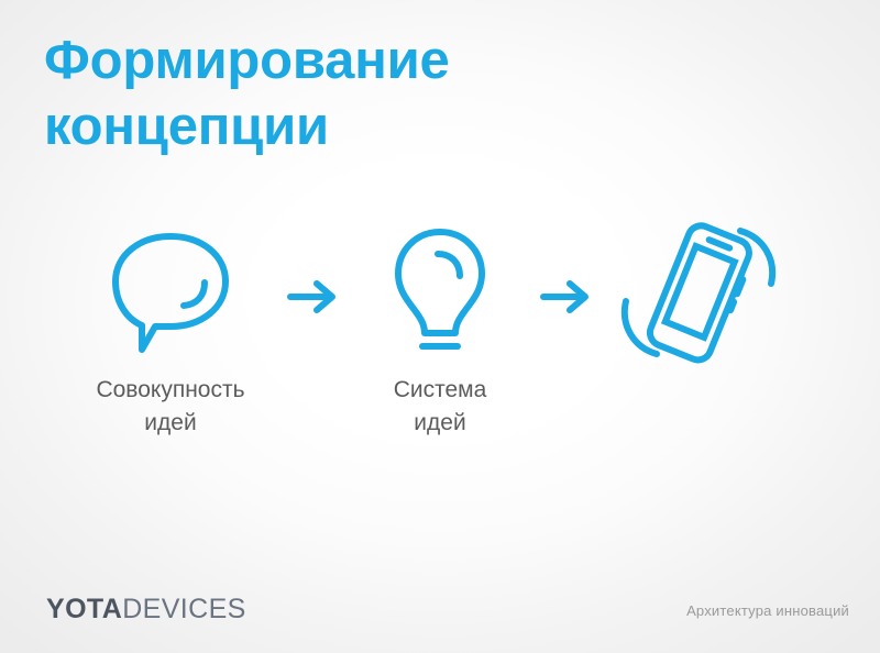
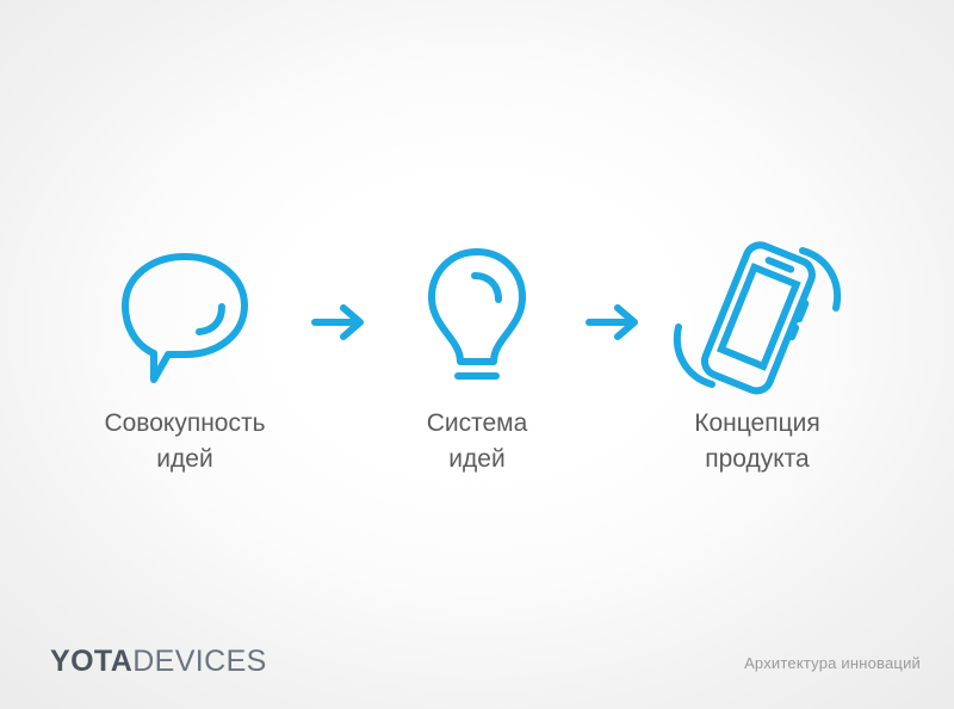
- Формирование
- концепции
  Совокупность
  идей
  Система
  идей
+ Концепция
+ продукта
  YOTADEVICES
  Архитектура инноваций
